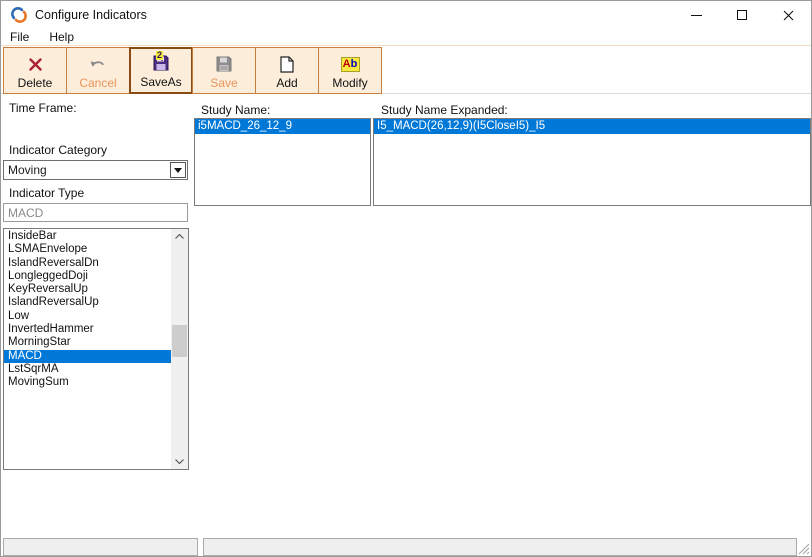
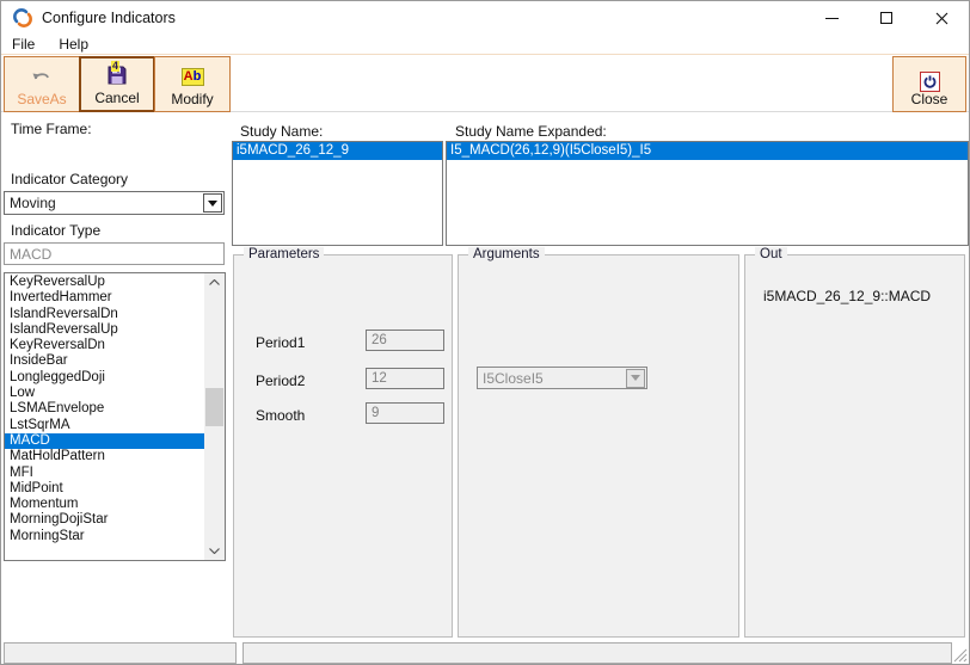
  Configure Indicators
  File
  Help
- Delete
- Cancel
+ SaveAs
- 2
+ 4
- SaveAs
+ Cancel
- Save
- Add
  Ab
  Modify
+ Close
  Time Frame:
  Indicator Category
  Moving
  Indicator Type
  MACD
- InsideBar
+ KeyReversalUp
- LSMAEnvelope
+ InvertedHammer
  IslandReversalDn
- LongleggedDoji
+ IslandReversalUp
+ KeyReversalDn
- KeyReversalUp
+ InsideBar
- IslandReversalUp
+ LongleggedDoji
  Low
- InvertedHammer
+ LSMAEnvelope
- MorningStar
+ LstSqrMA
  MACD
+ MatHoldPattern
+ MFI
+ MidPoint
+ Momentum
+ MorningDojiStar
- LstSqrMA
+ MorningStar
- MovingSum
  Study Name:
  i5MACD_26_12_9
  Study Name Expanded:
  I5_MACD(26,12,9)(I5CloseI5)_I5
+ Parameters
+ Period1
+ 26
+ Period2
+ 12
+ Smooth
+ 9
+ Arguments
+ I5CloseI5
+ Out
+ i5MACD_26_12_9::MACD
